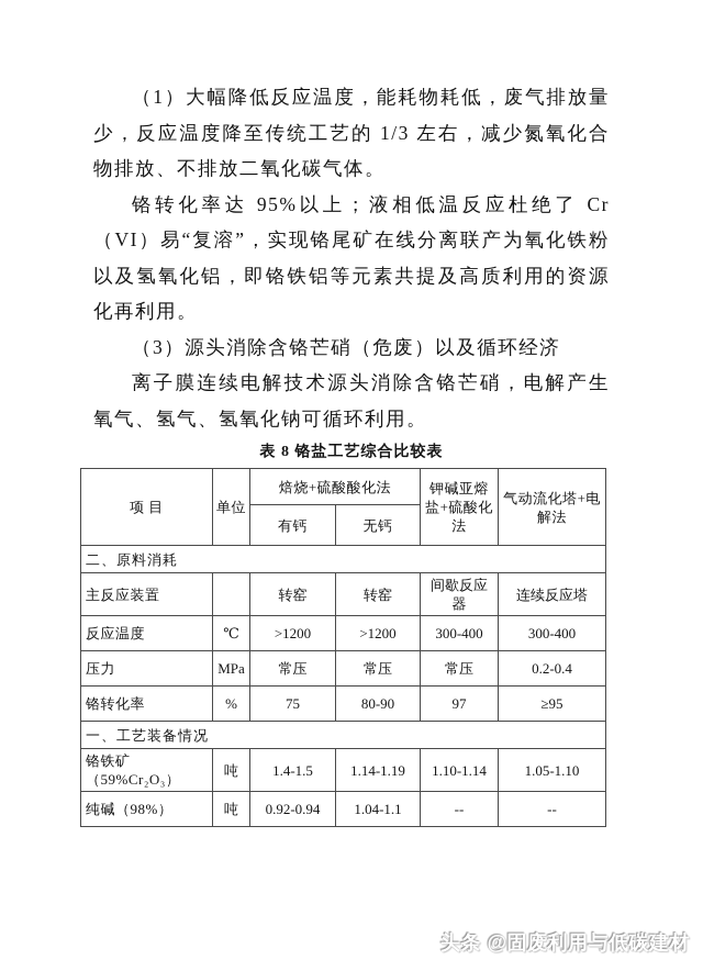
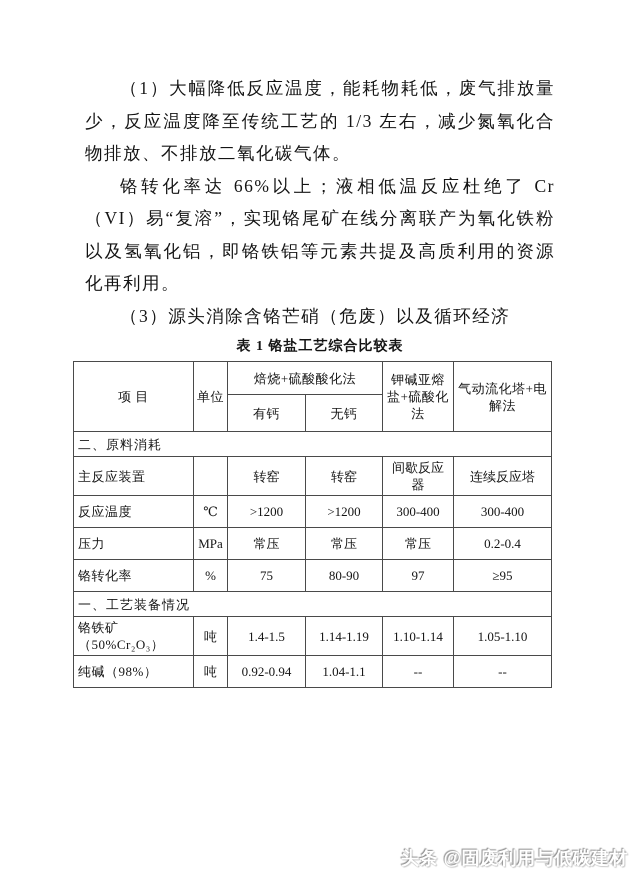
  （1）大幅降低反应温度，能耗物耗低，废气排放量少，反应温度降至传统工艺的 1/3 左右，减少氮氧化合物排放、不排放二氧化碳气体。
- 铬转化率达 95%以上；液相低温反应杜绝了 Cr（VI）易“复溶”，实现铬尾矿在线分离联产为氧化铁粉以及氢氧化铝，即铬铁铝等元素共提及高质利用的资源化再利用。
+ 铬转化率达 66%以上；液相低温反应杜绝了 Cr（VI）易“复溶”，实现铬尾矿在线分离联产为氧化铁粉以及氢氧化铝，即铬铁铝等元素共提及高质利用的资源化再利用。
  （3）源头消除含铬芒硝（危废）以及循环经济
- 离子膜连续电解技术源头消除含铬芒硝，电解产生氧气、氢气、氢氧化钠可循环利用。
- 表 8 铬盐工艺综合比较表
+ 表 1 铬盐工艺综合比较表
  项 目	单位	焙烧+硫酸酸化法	钾碱亚熔盐+硫酸化法	气动流化塔+电解法
  有钙	无钙
  二、原料消耗
  主反应装置		转窑	转窑	间歇反应器	连续反应塔
  反应温度	℃	>1200	>1200	300-400	300-400
  压力	MPa	常压	常压	常压	0.2-0.4
  铬转化率	%	75	80-90	97	≥95
  一、工艺装备情况
- 铬铁矿（59%Cr₂O₃）	吨	1.4-1.5	1.14-1.19	1.10-1.14	1.05-1.10
+ 铬铁矿（50%Cr₂O₃）	吨	1.4-1.5	1.14-1.19	1.10-1.14	1.05-1.10
  纯碱（98%）	吨	0.92-0.94	1.04-1.1	--	--
  头条 @固废利用与低碳建材
